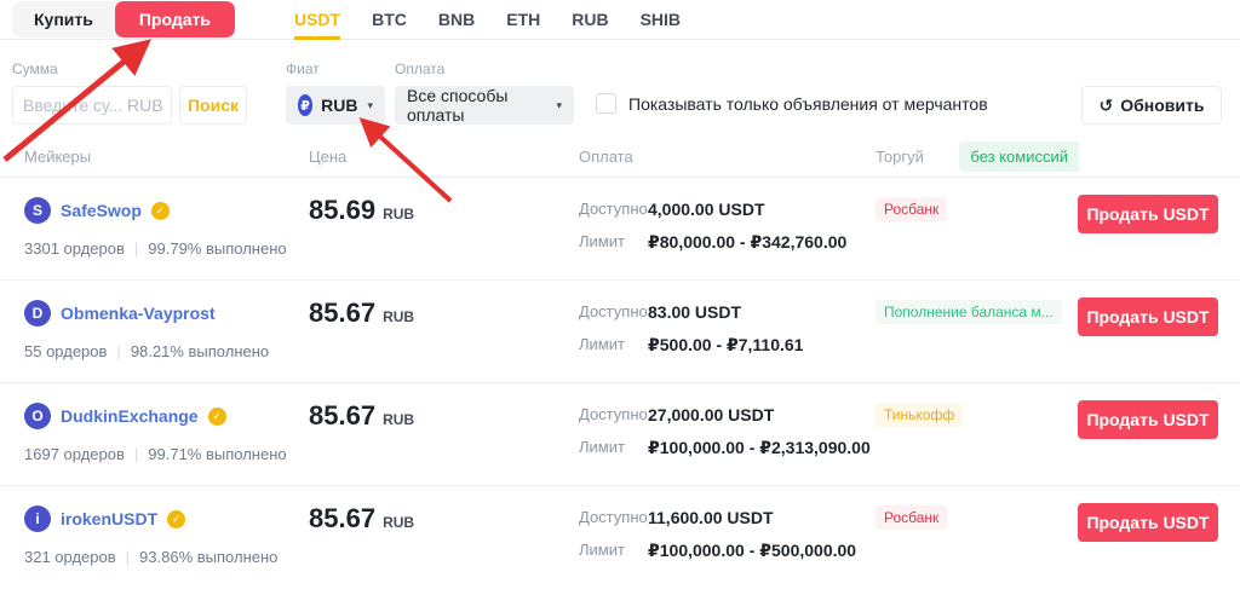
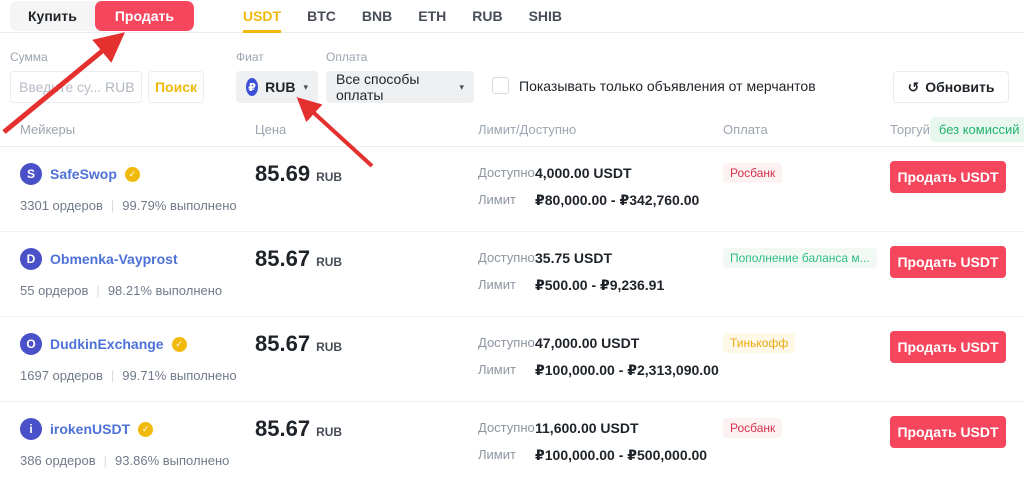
  Купить
  Продать
  USDT
  BTC
  BNB
  ETH
  RUB
  SHIB
  Сумма
  Введе су...
  RUB
  Поиск
  Фиат
  ₽
  RUB
  ▾
  Оплата
  Все способы оплаты
  ▾
  Показывать только объявления от мерчантов
  ↺
  Обновить
  Мейкеры
  Цена
+ Лимит/Доступно
  Оплата
  Торгуй
  без комиссий
  S
  SafeSwop
  ✓
  3301 ордеров
  |
  99.79% выполнено
  85.69
  RUB
  Доступно
  4,000.00 USDT
  Лимит
  ₽80,000.00 - ₽342,760.00
  Росбанк
  Продать USDT
  D
  Obmenka-Vayprost
  55 ордеров
  98.21% выполнено
  85.67
  RUB
  Доступно
- 83.00 USDT
+ 35.75 USDT
  Лимит
- ₽500.00 - ₽7,110.61
+ ₽500.00 - ₽9,236.91
  Пополнение баланса м...
  Продать USDT
  O
  DudkinExchange
  ✓
  1697 ордеров
  |
  99.71% выполнено
  85.67
  RUB
  Доступно
- 27,000.00 USDT
+ 47,000.00 USDT
  Лимит
  ₽100,000.00 - ₽2,313,090.00
  Тинькофф
  Продать USDT
  i
  irokenUSDT
  ✓
- 321 ордеров
+ 386 ордеров
  |
  93.86% выполнено
  85.67
  RUB
  Доступно
  11,600.00 USDT
  Лимит
  ₽100,000.00 - ₽500,000.00
  Росбанк
  Продать USDT
